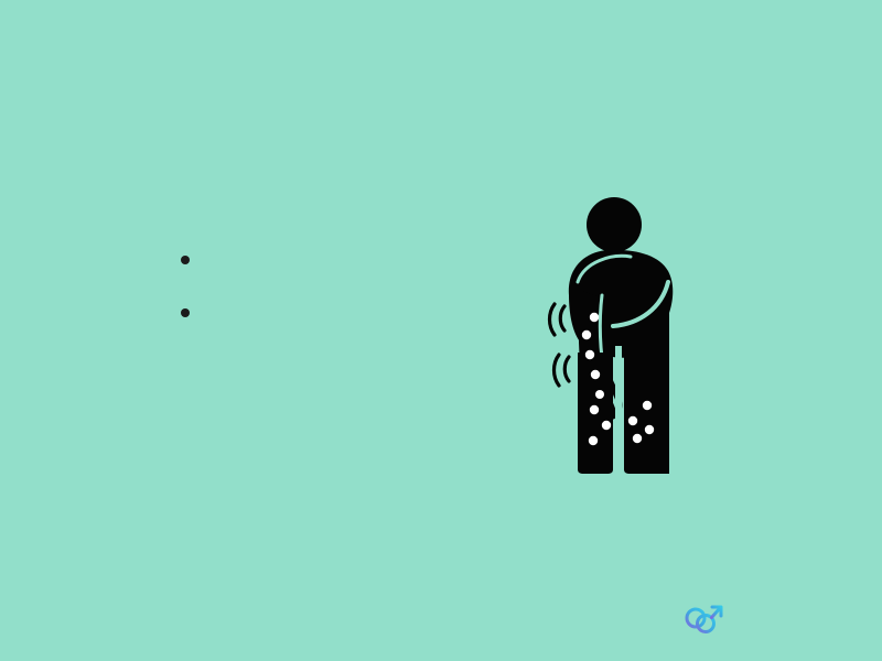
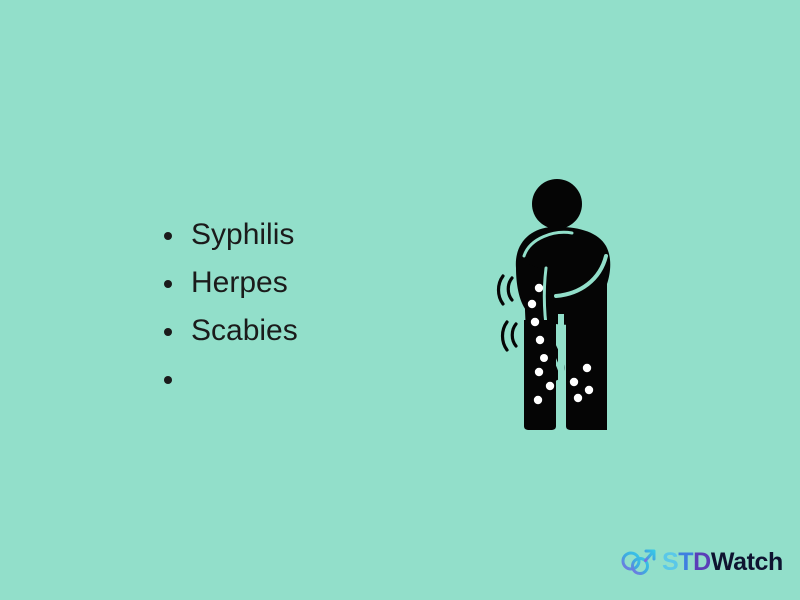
+ Syphilis
+ Herpes
+ Scabies
+ STDWatch
